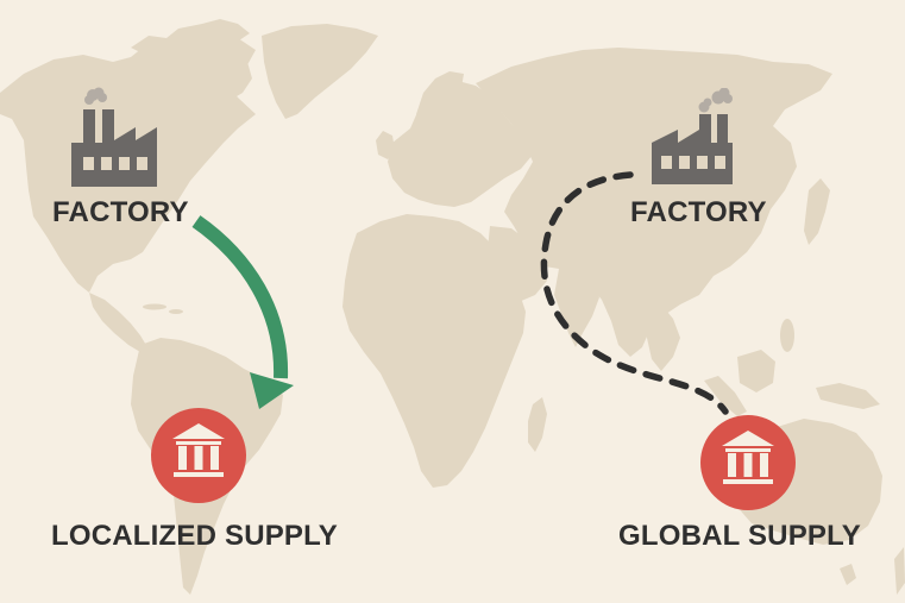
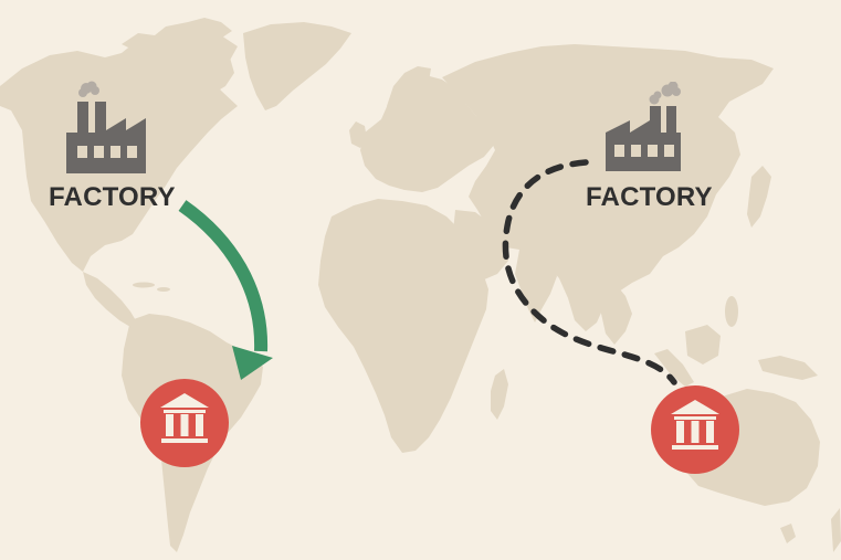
  FACTORY
  FACTORY
- LOCALIZED SUPPLY
- GLOBAL SUPPLY
